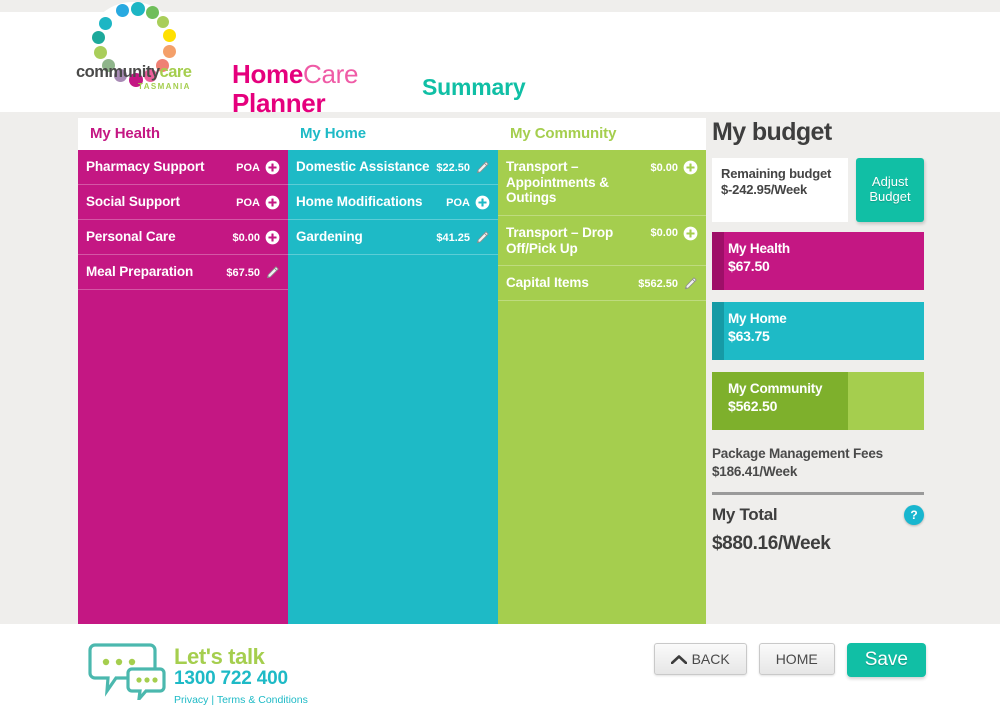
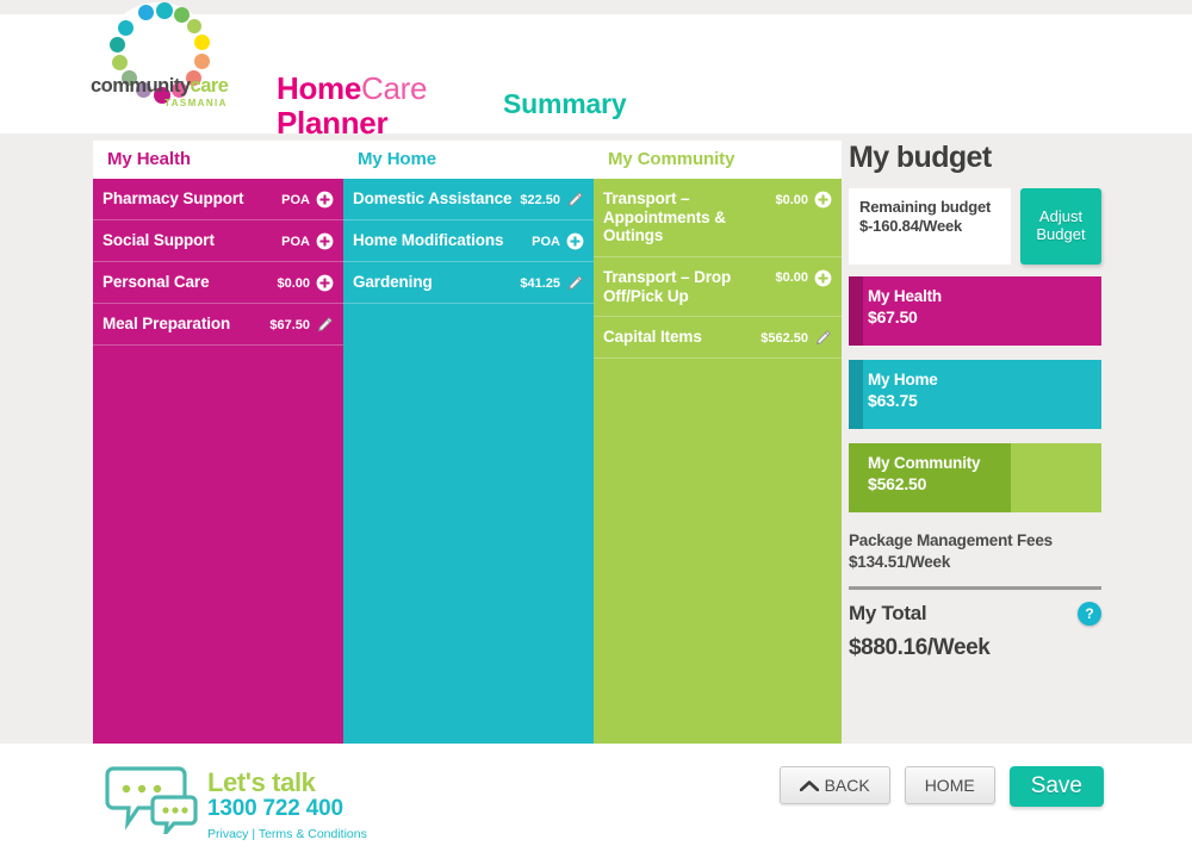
  communitycare
  TASMANIA
  HomeCare
  Planner
  Summary
  My Health
  My Home
  My Community
  Pharmacy Support
  POA
  Social Support
  POA
  Personal Care
  $0.00
  Meal Preparation
  $67.50
  Domestic Assistance
  $22.50
  Home Modifications
  POA
  Gardening
  $41.25
  Transport – Appointments & Outings
  $0.00
  Transport – Drop Off/Pick Up
  $0.00
  Capital Items
  $562.50
  My budget
  Remaining budget
- $-242.95/Week
+ $-160.84/Week
  Adjust Budget
  My Health
  $67.50
  My Home
  $63.75
  My Community
  $562.50
  Package Management Fees
- $186.41/Week
+ $134.51/Week
  My Total
  ?
  $880.16/Week
  Let's talk
  1300 722 400
  Privacy | Terms & Conditions
  BACK
  HOME
  Save
